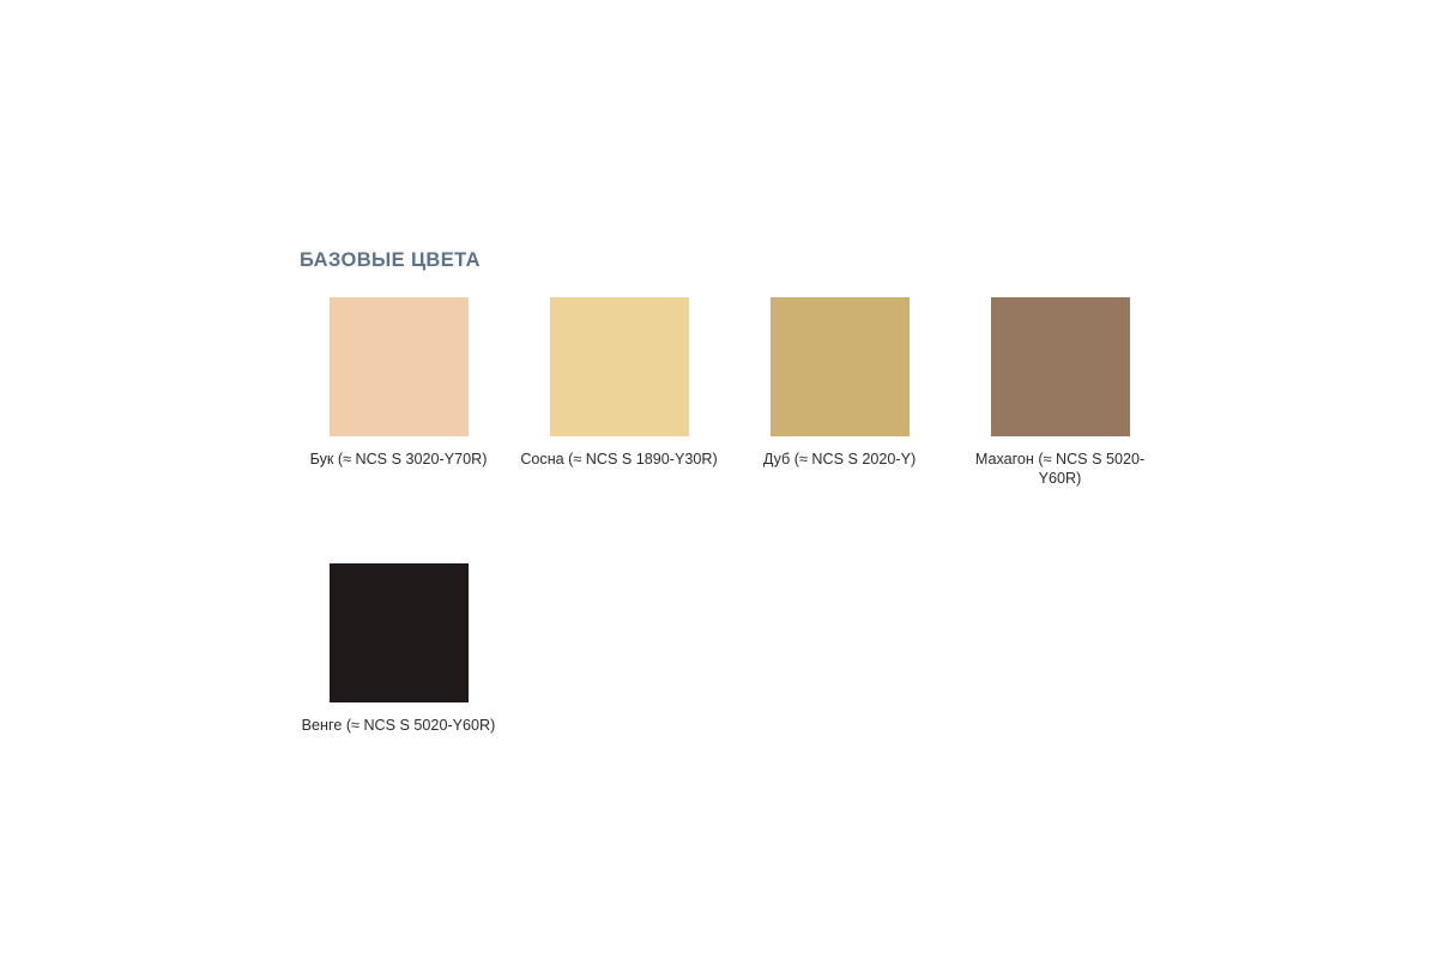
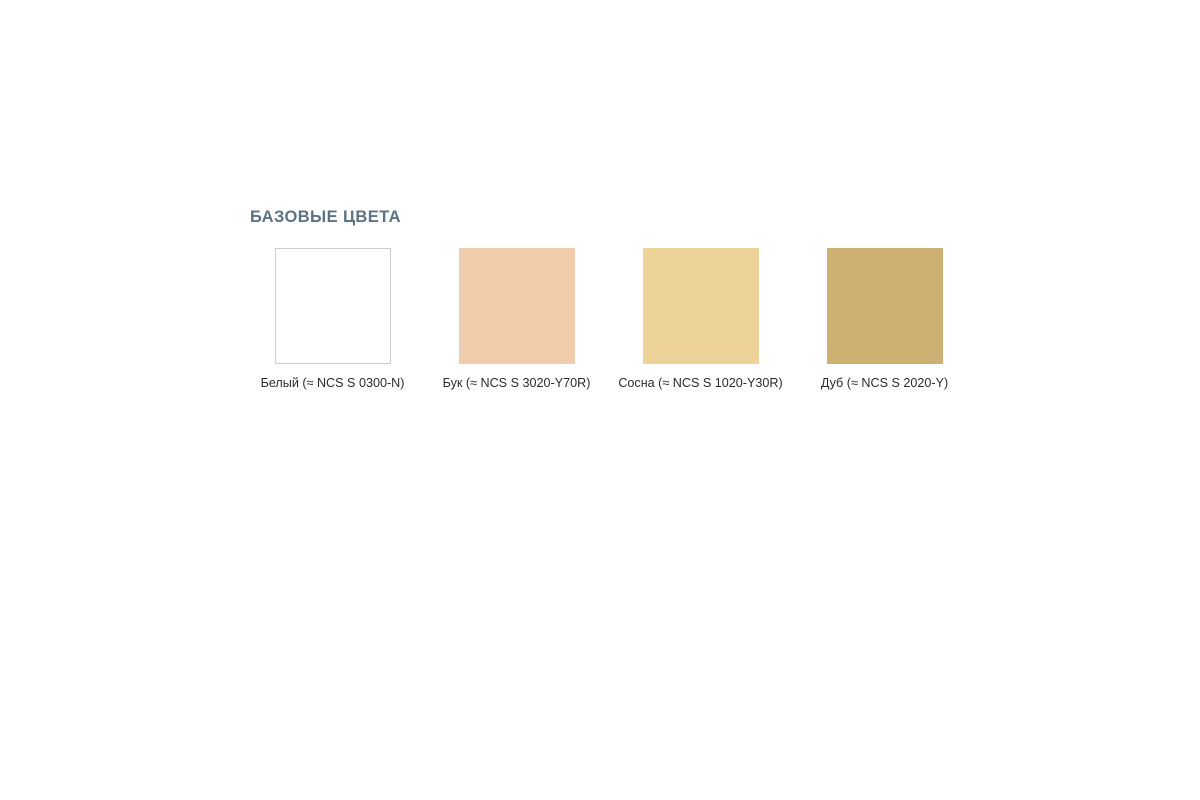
  БАЗОВЫЕ ЦВЕТА
+ Белый (≈ NCS S 0300-N)
  Бук (≈ NCS S 3020-Y70R)
- Сосна (≈ NCS S 1890-Y30R)
+ Сосна (≈ NCS S 1020-Y30R)
  Дуб (≈ NCS S 2020-Y)
- Махагон (≈ NCS S 5020-Y60R)
- Венге (≈ NCS S 5020-Y60R)
